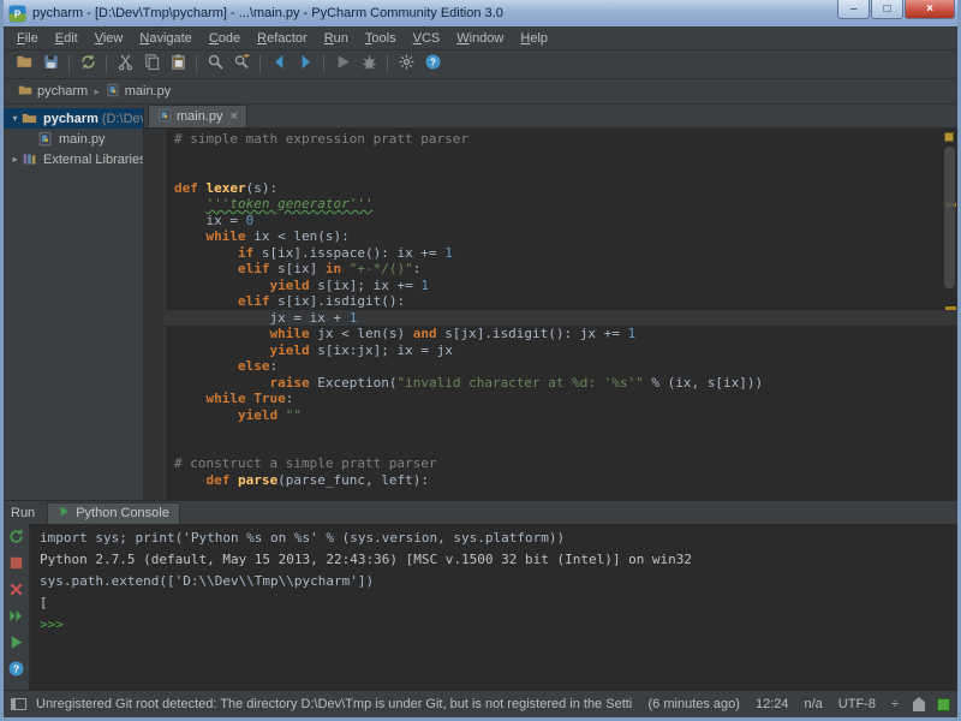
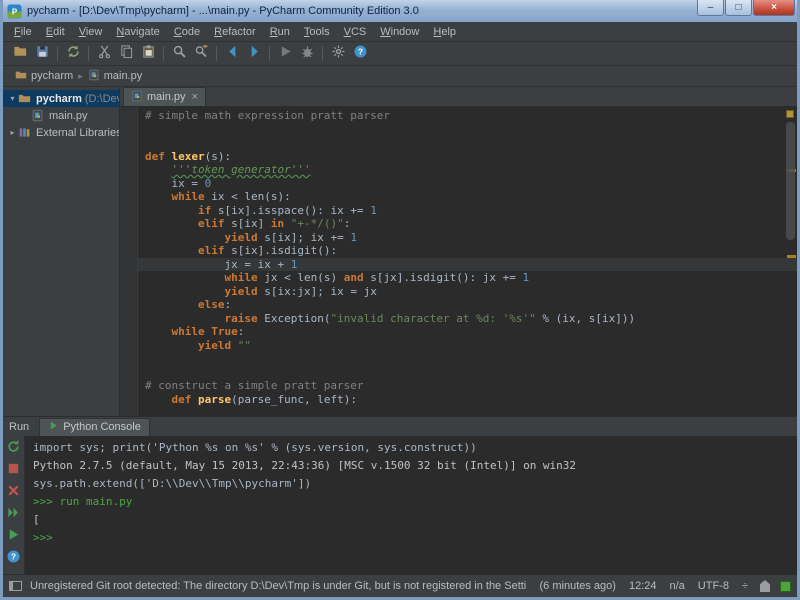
  P
  pycharm - [D:\Dev\Tmp\pycharm] - ...\main.py - PyCharm Community Edition 3.0
  –
  □
  ×
  File
  Edit
  View
  Navigate
  Code
  Refactor
  Run
  Tools
  VCS
  Window
  Help
  ?
  pycharm
  ▸
  main.py
  ▾
  pycharm
  main.py
  ▸
  External Libraries
  main.py
  ×
  # simple math expression pratt parser
  def lexer(s):
  '''token generator'''
  ix = 0
  while ix < len(s):
  if s[ix].isspace(): ix += 1
  elif s[ix] in "+-*/()":
  yield s[ix]; ix += 1
  elif s[ix].isdigit():
  jx = ix + 1
  while jx < len(s) and s[jx].isdigit(): jx += 1
  yield s[ix:jx]; ix = jx
  else:
  raise Exception("invalid character at %d: '%s'" % (ix, s[ix]))
  while True:
  yield ""
  # construct a simple pratt parser
  def parse(parse_func, left):
  Run
  Python Console
  ?
- import sys; print('Python %s on %s' % (sys.version, sys.platform))
+ import sys; print('Python %s on %s' % (sys.version, sys.construct))
  Python 2.7.5 (default, May 15 2013, 22:43:36) [MSC v.1500 32 bit (Intel)] on win32
  sys.path.extend(['D:\\Dev\\Tmp\\pycharm'])
+ >>> run main.py
  [
  >>>
  Unregistered Git root detected: The directory D:\Dev\Tmp is under Git, but is not registered in the Setti
  (6 minutes ago)
  12:24
  n/a
  UTF-8
  ÷
